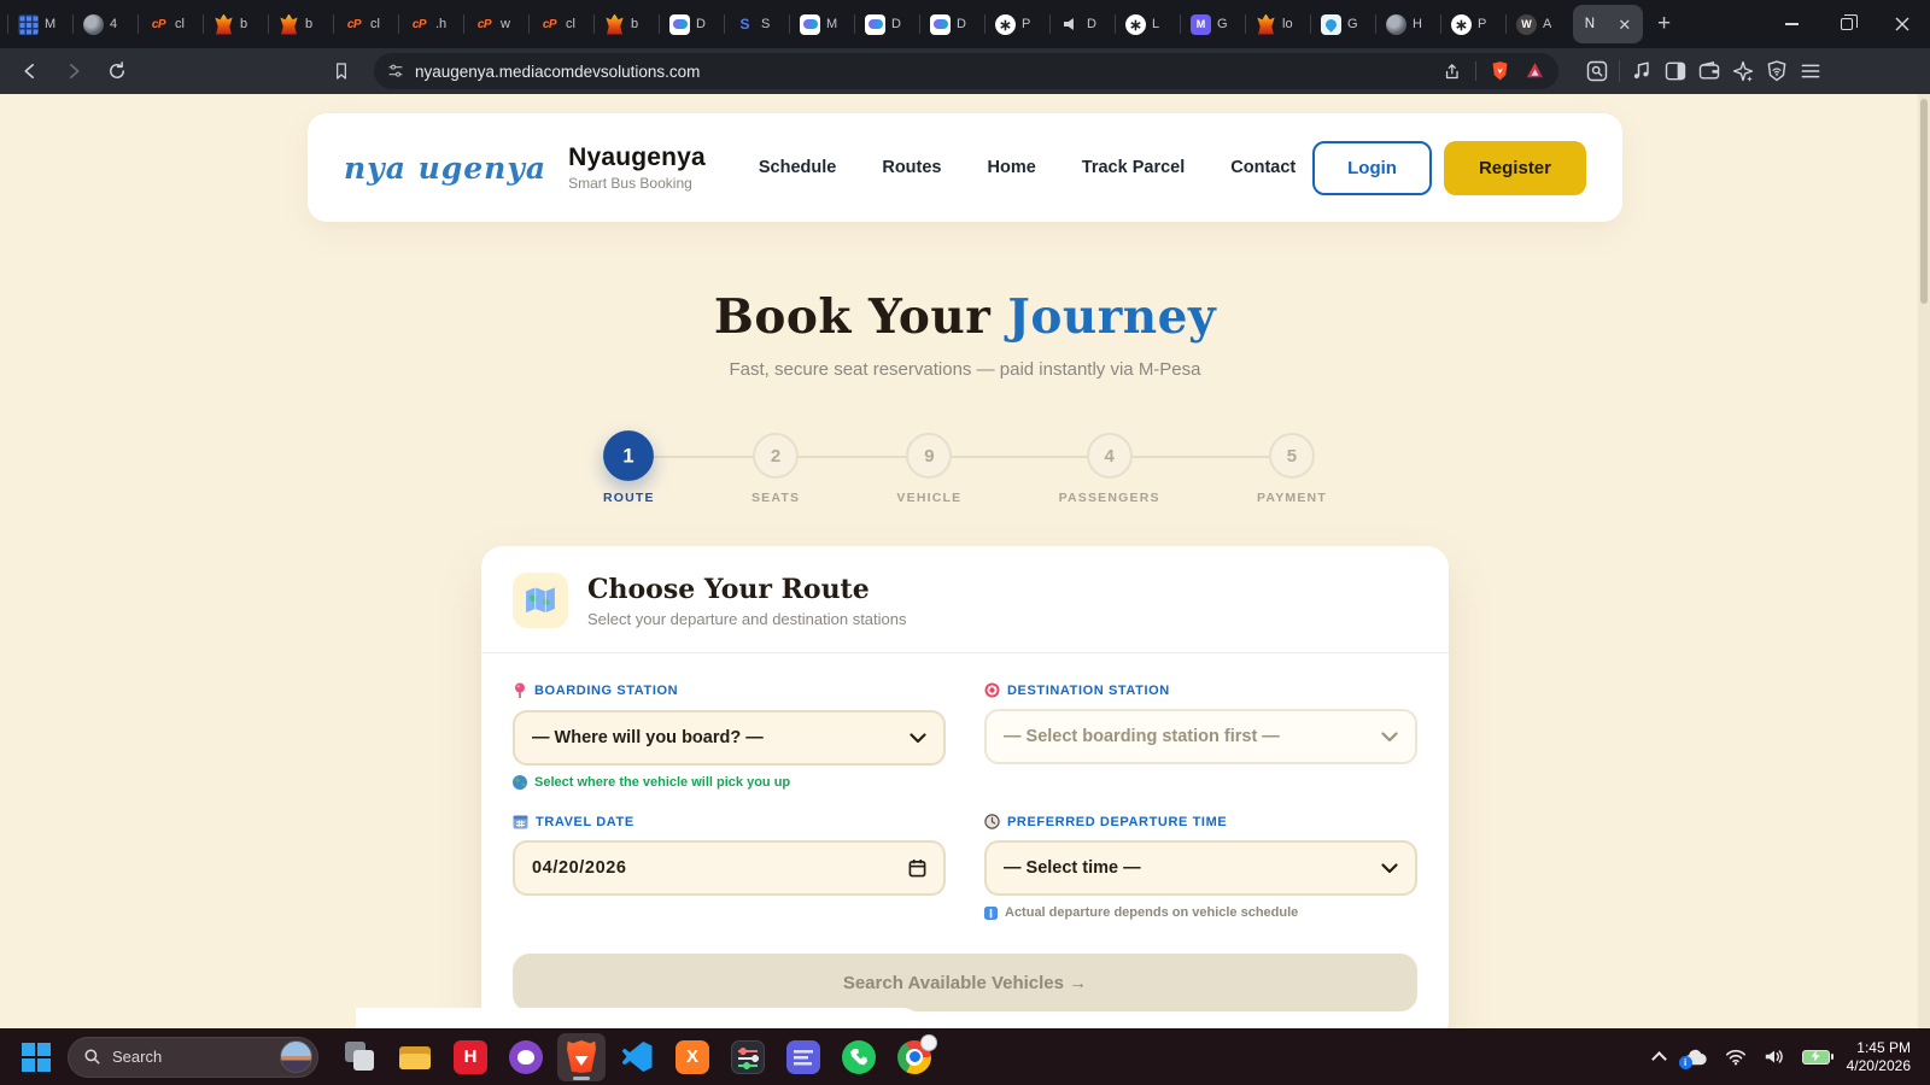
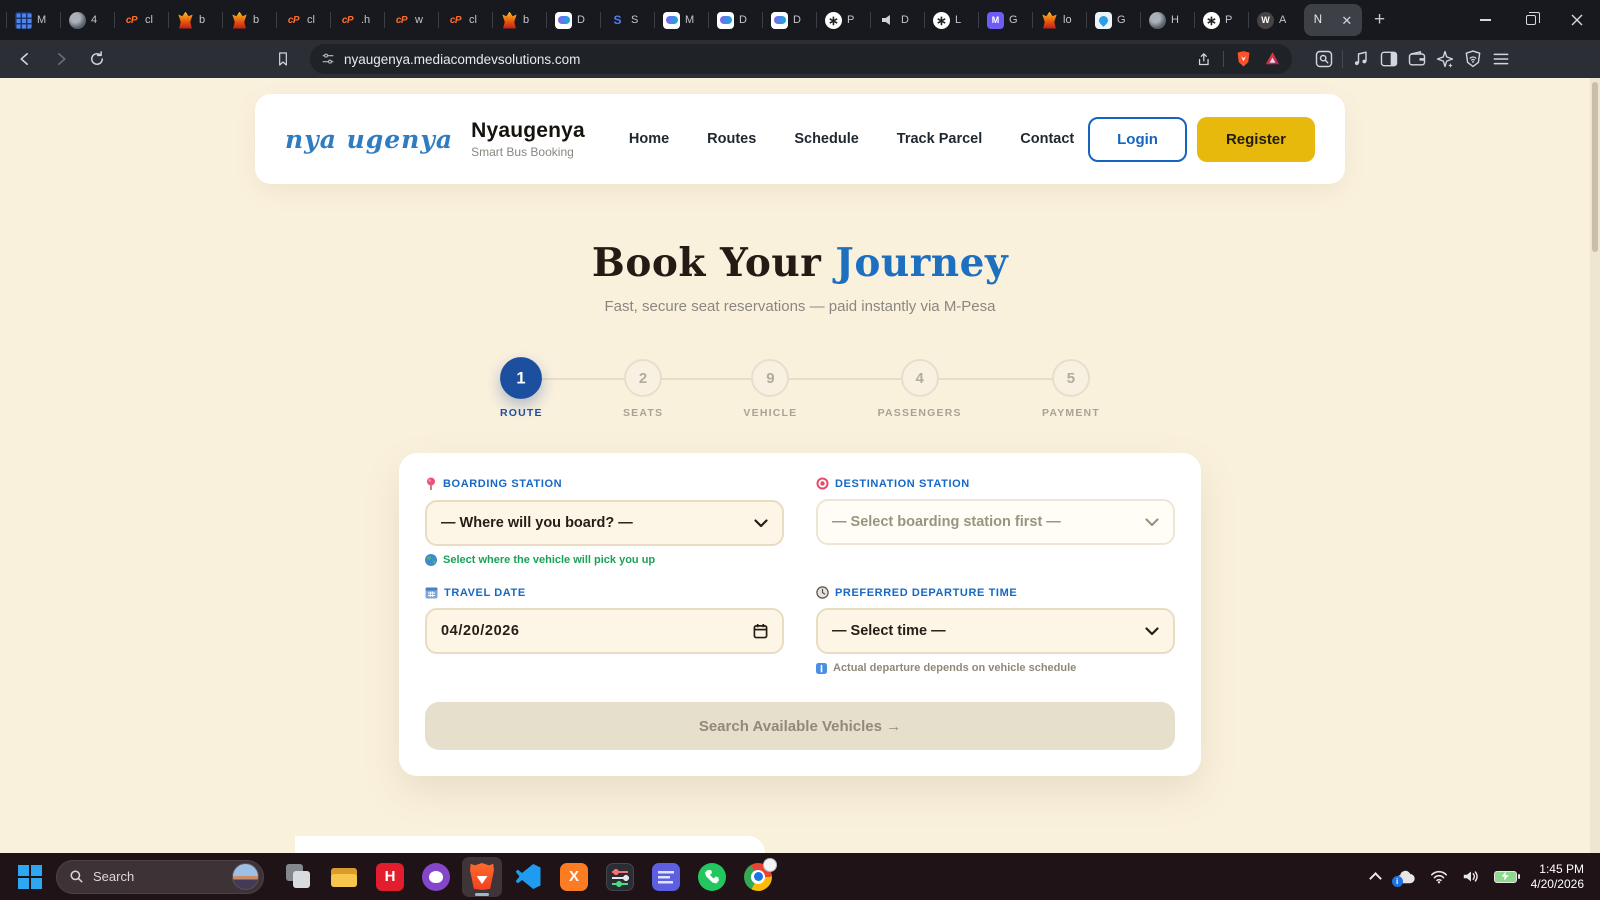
  M
  4
  cl
  b
  b
  cl
  .h
  w
  cl
  b
  D
  S
  M
  D
  D
  P
  D
  L
  G
  lo
  G
  H
  P
  A
  N
  ✕
  +
  nyaugenya.mediacomdevsolutions.com
  nya ugenya
  Nyaugenya
  Smart Bus Booking
- Schedule
+ Home
  Routes
- Home
+ Schedule
  Track Parcel
  Contact
  Login
  Register
  Book Your Journey
  Fast, secure seat reservations — paid instantly via M-Pesa
  1
  ROUTE
  2
  SEATS
  9
  VEHICLE
  4
  PASSENGERS
  5
  PAYMENT
- Choose Your Route
- Select your departure and destination stations
  BOARDING STATION
  — Where will you board? —
  Select where the vehicle will pick you up
  DESTINATION STATION
  — Select boarding station first —
  TRAVEL DATE
  04/20/2026
  PREFERRED DEPARTURE TIME
  — Select time —
  Actual departure depends on vehicle schedule
  Search Available Vehicles →
  Search
  i
  1:45 PM
  4/20/2026
